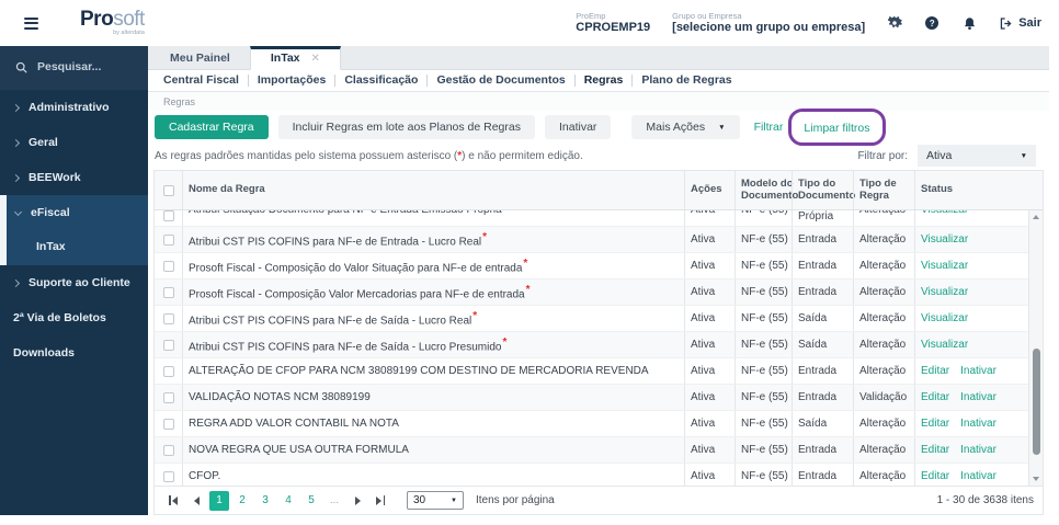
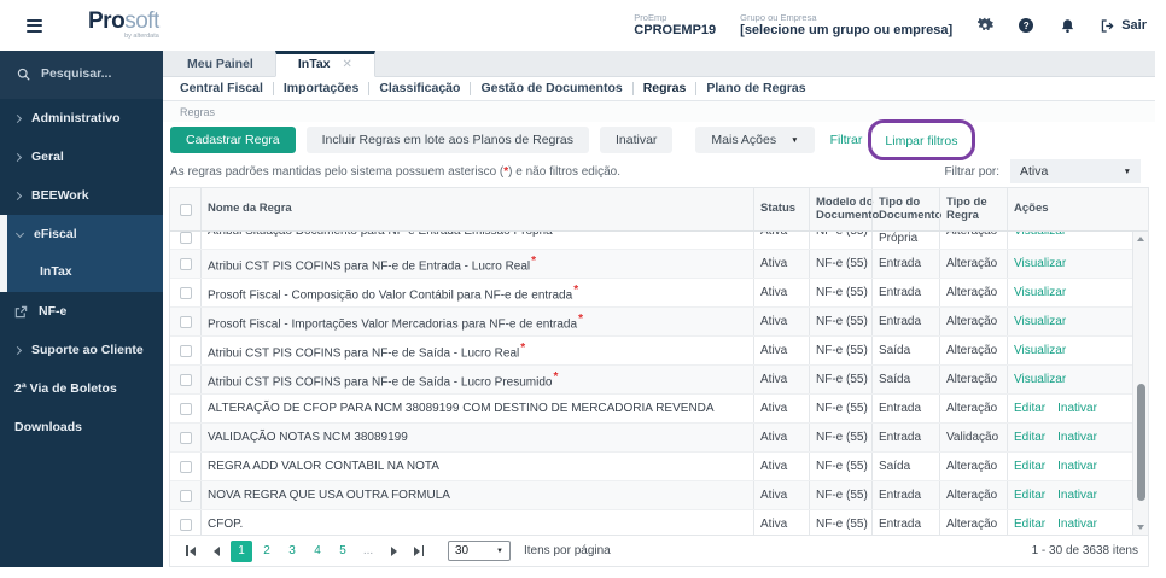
  Prosoft
  ProEmp
  CPROEMP19
  Grupo ou Empresa
  [selecione um grupo ou empresa]
  ?
  Sair
  Pesquisar...
  Administrativo
  Geral
  BEEWork
  eFiscal
  InTax
+ NF-e
  Suporte ao Cliente
  2ª Via de Boletos
  Downloads
  Meu Painel
  InTax
  ✕
  Central Fiscal
  Importações
  Classificação
  Gestão de Documentos
  Regras
  Plano de Regras
  Regras
  Cadastrar Regra
  Incluir Regras em lote aos Planos de Regras
  Inativar
  Mais Ações
  Filtrar
  Limpar filtros
- As regras padrões mantidas pelo sistema possuem asterisco (*) e não permitem edição.
+ As regras padrões mantidas pelo sistema possuem asterisco (*) e não filtros edição.
  Filtrar por:
  Ativa
  Nome da Regra
- Ações
+ Status
  Modelo do Document
  Tipo do Documento
  Tipo de Regra
- Status
+ Ações
  Atribui Situação Documento para NF-e Entrada Emissão Própria
  Ativa
  NF-e (55)
  Alteração
  Visualizar
  Atribui CST PIS COFINS para NF-e de Entrada - Lucro Real*
  Ativa
  NF-e (55)
  Entrada
  Alteração
  Visualizar
- Prosoft Fiscal - Composição do Valor Situação para NF-e de entrada*
+ Prosoft Fiscal - Composição do Valor Contábil para NF-e de entrada*
  Ativa
  NF-e (55)
  Entrada
  Alteração
  Visualizar
- Prosoft Fiscal - Composição Valor Mercadorias para NF-e de entrada*
+ Prosoft Fiscal - Importações Valor Mercadorias para NF-e de entrada*
  Ativa
  NF-e (55)
  Entrada
  Alteração
  Visualizar
  Atribui CST PIS COFINS para NF-e de Saída - Lucro Real*
  Ativa
  NF-e (55)
  Saída
  Alteração
  Visualizar
  Atribui CST PIS COFINS para NF-e de Saída - Lucro Presumido*
  Ativa
  NF-e (55)
  Saída
  Alteração
  Visualizar
  ALTERAÇÃO DE CFOP PARA NCM 38089199 COM DESTINO DE MERCADORIA REVENDA
  Ativa
  NF-e (55)
  Entrada
  Alteração
  Editar
  Inativar
  VALIDAÇÃO NOTAS NCM 38089199
  Ativa
  NF-e (55)
  Entrada
  Validação
  Editar
  Inativar
  REGRA ADD VALOR CONTABIL NA NOTA
  Ativa
  NF-e (55)
  Saída
  Alteração
  Editar
  Inativar
  NOVA REGRA QUE USA OUTRA FORMULA
  Ativa
  NF-e (55)
  Entrada
  Alteração
  Editar
  Inativar
  CFOP.
  Ativa
  NF-e (55)
  Entrada
  Alteração
  Editar
  Inativar
  1
  2
  3
  4
  5
  ...
  30
  Itens por página
  1 - 30 de 3638 itens
